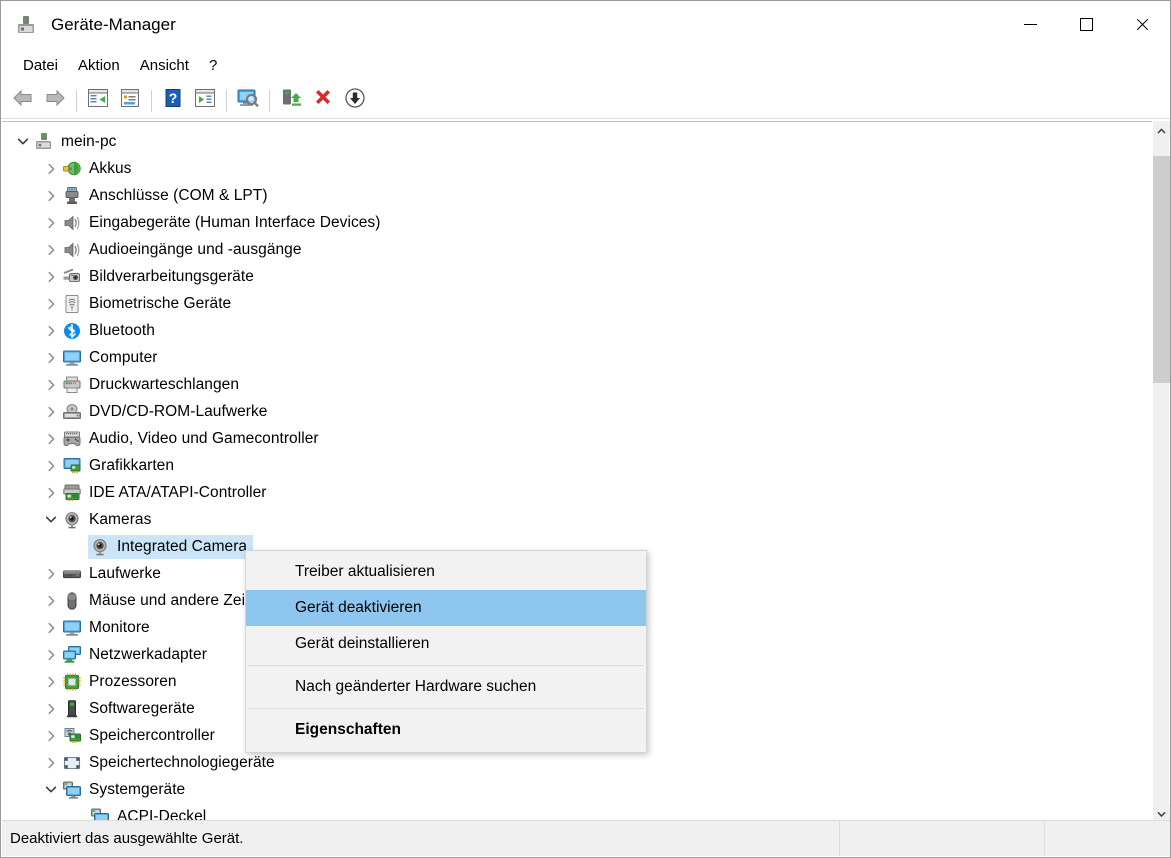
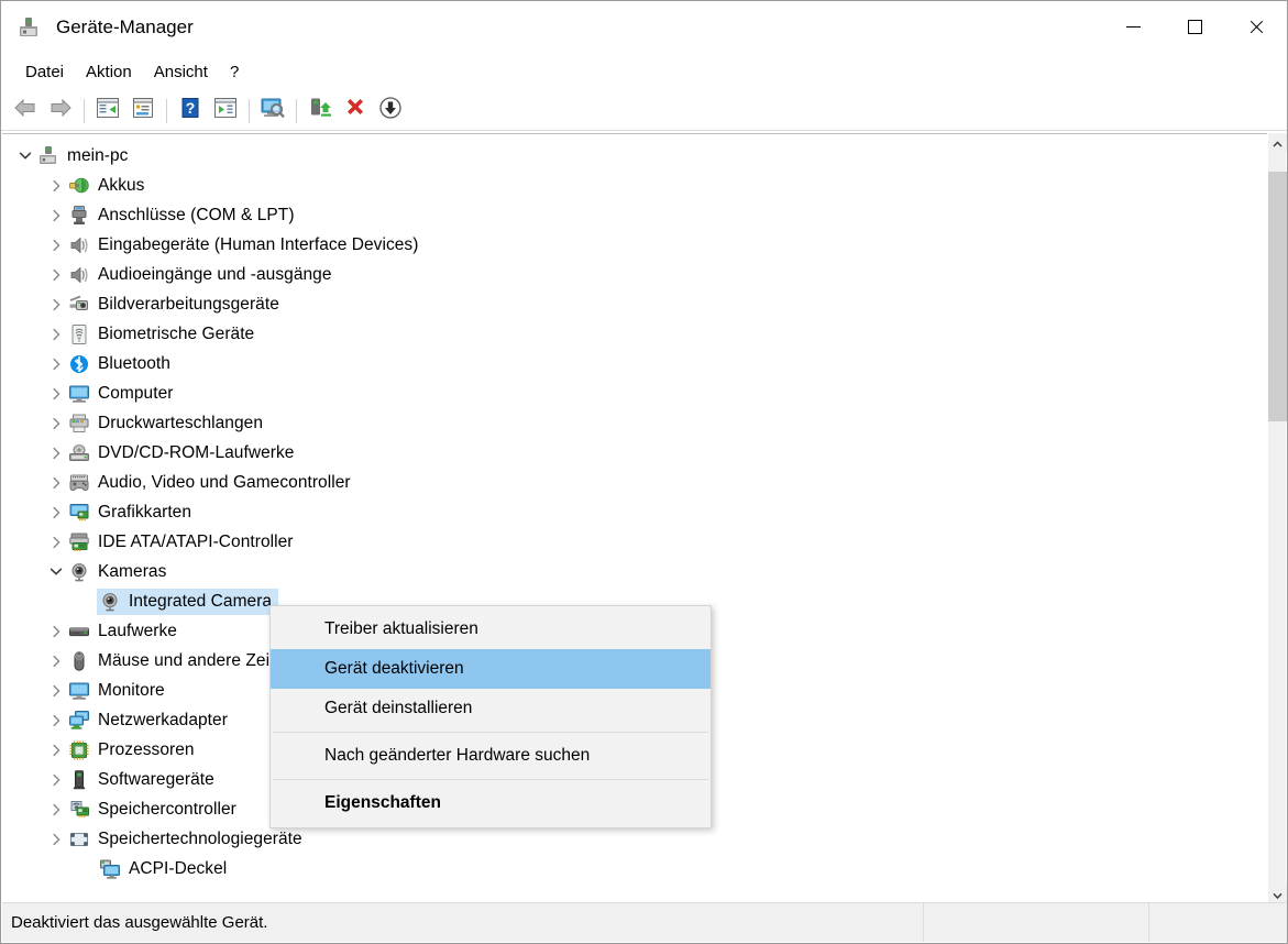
  Geräte-Manager
  Datei
  Aktion
  Ansicht
  ?
  ?
  mein-pc
  Akkus
  Anschlüsse (COM & LPT)
  Eingabegeräte (Human Interface Devices)
  Audioeingänge und -ausgänge
  Bildverarbeitungsgeräte
  Biometrische Geräte
  Bluetooth
  Computer
  Druckwarteschlangen
  DVD/CD-ROM-Laufwerke
  Audio, Video und Gamecontroller
  Grafikkarten
  IDE ATA/ATAPI-Controller
  Kameras
  Integrated Camera
  Laufwerke
  Monitore
  Netzwerkadapter
  Prozessoren
  Softwaregeräte
  Speichercontroller
  Speichertechnologiegeräte
- Systemgeräte
  ACPI-Deckel
  Treiber aktualisieren
  Gerät deaktivieren
  Gerät deinstallieren
  Nach geänderter Hardware suchen
  Eigenschaften
  Deaktiviert das ausgewählte Gerät.
